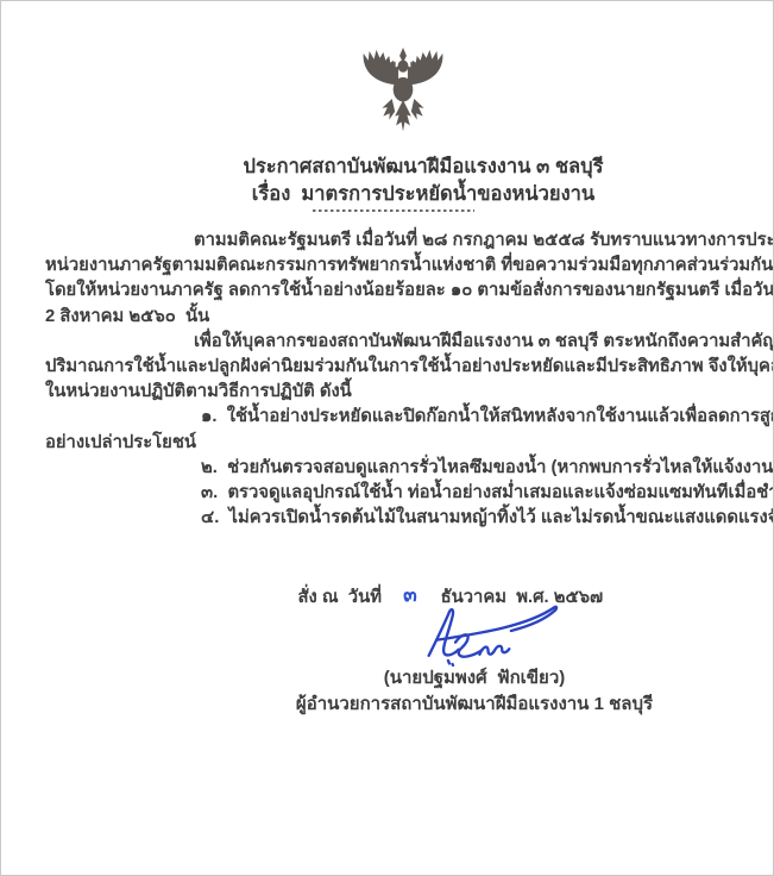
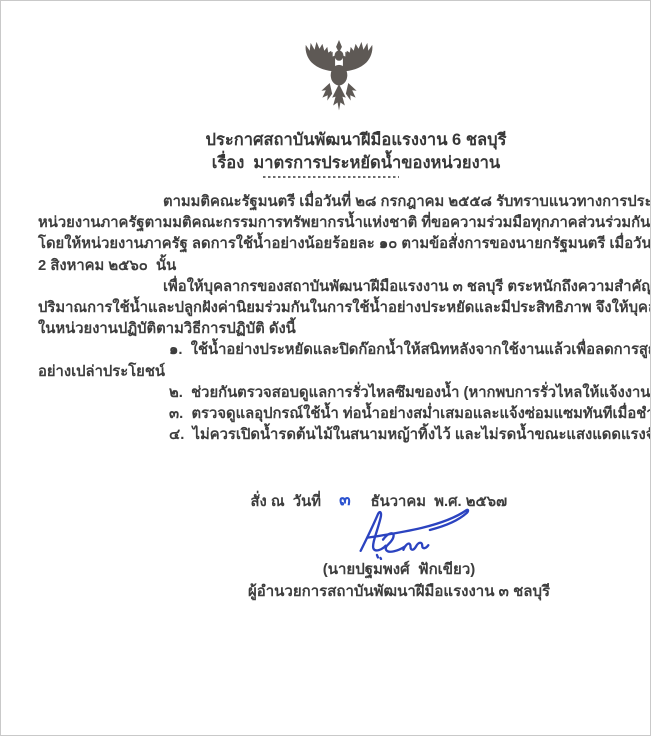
- ประกาศสถาบันพัฒนาฝีมือแรงงาน ๓ ชลบุรี
+ ประกาศสถาบันพัฒนาฝีมือแรงงาน 6 ชลบุรี
  เรื่อง มาตรการประหยัดน้ำของหน่วยงาน
  ตามมติคณะรัฐมนตรี เมื่อวันที่ ๒๘ กรกฎาคม ๒๕๕๘ รับทราบแนวทางการประ
  หน่วยงานภาครัฐตามมติคณะกรรมการทรัพยากรน้ำแห่งชาติ ที่ขอความร่วมมือทุกภาคส่วนร่วมกัน
  โดยให้หน่วยงานภาครัฐ ลดการใช้น้ำอย่างน้อยร้อยละ ๑๐ ตามข้อสั่งการของนายกรัฐมนตรี เมื่อวัน
  2 สิงหาคม ๒๕๖๐ นั้น
  เพื่อให้บุคลากรของสถาบันพัฒนาฝีมือแรงงาน ๓ ชลบุรี ตระหนักถึงความสำคัญ
  ปริมาณการใช้น้ำและปลูกฝังค่านิยมร่วมกันในการใช้น้ำอย่างประหยัดและมีประสิทธิภาพ จึงให้บุค
  ในหน่วยงานปฏิบัติตามวิธีการปฏิบัติ ดังนี้
  ๑. ใช้น้ำอย่างประหยัดและปิดก๊อกน้ำให้สนิทหลังจากใช้งานแล้วเพื่อลดการสู
  อย่างเปล่าประโยชน์
  ๒. ช่วยกันตรวจสอบดูแลการรั่วไหลซึมของน้ำ (หากพบการรั่วไหลให้แจ้งงาน
  ๓. ตรวจดูแลอุปกรณ์ใช้น้ำ ท่อน้ำอย่างสม่ำเสมอและแจ้งซ่อมแซมทันทีเมื่อชำ
  ๔. ไม่ควรเปิดน้ำรดต้นไม้ในสนามหญ้าทิ้งไว้ และไม่รดน้ำขณะแสงแดดแรง
  (นายปฐมพงศ์ ฟักเขียว)
- ผู้อำนวยการสถาบันพัฒนาฝีมือแรงงาน 1 ชลบุรี
+ ผู้อำนวยการสถาบันพัฒนาฝีมือแรงงาน ๓ ชลบุรี
